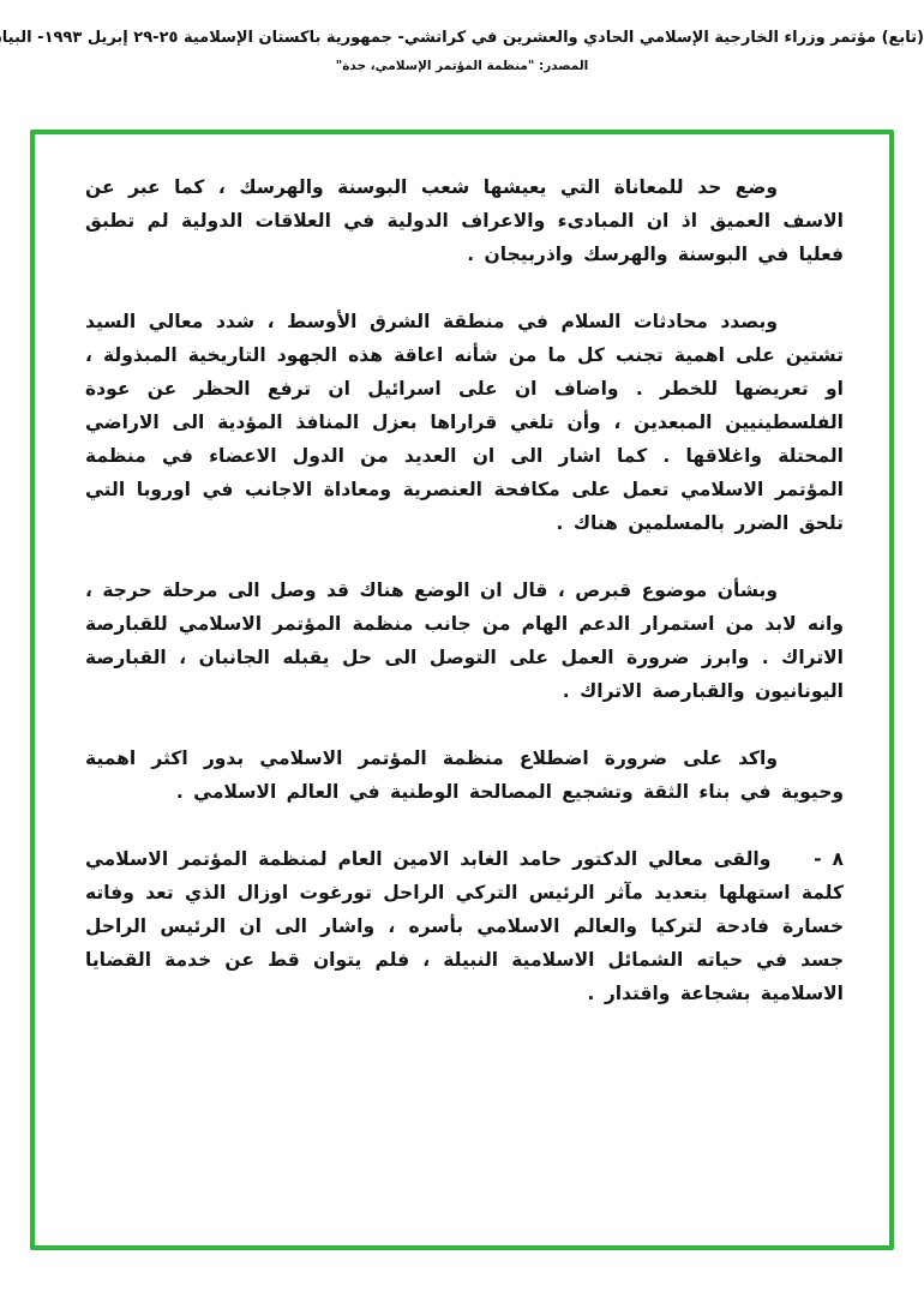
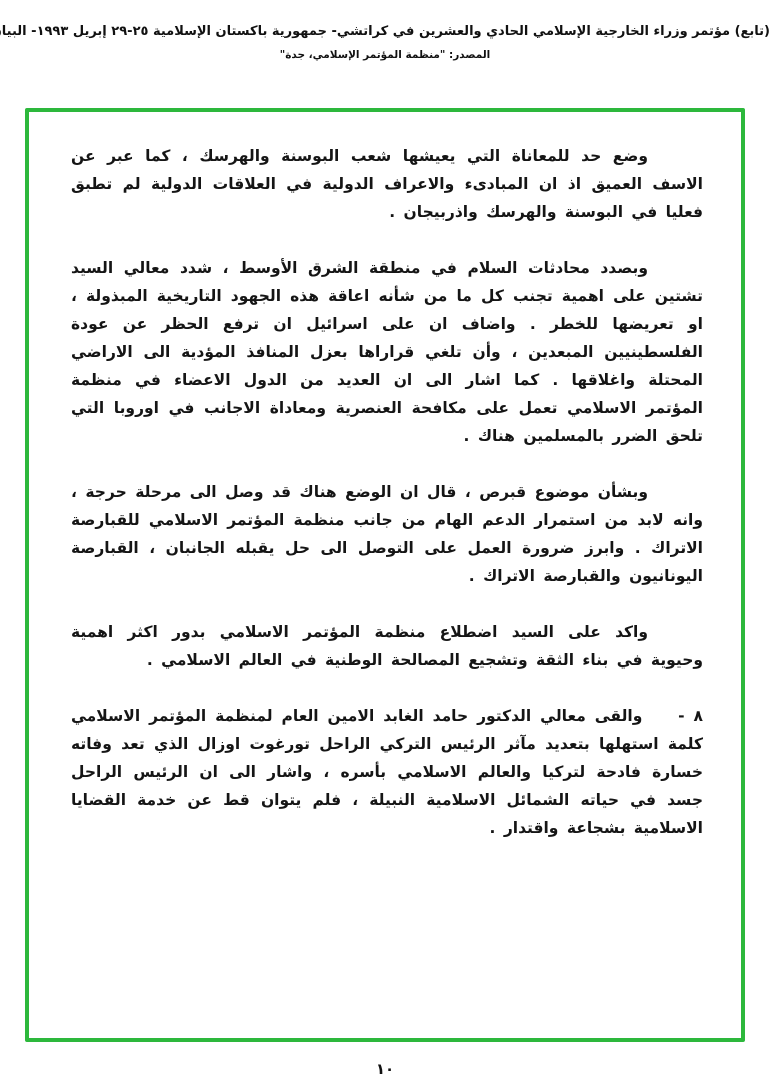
  (تابع) مؤتمر وزراء الخارجية الإسلامي الحادي والعشرين في كراتشي- جمهورية باكستان الإسلامية ٢٥-٢٩ إبريل ١٩٩٣- البيا
  المصدر: "منظمة المؤتمر الإسلامي، جدة"
  وضع حد للمعاناة التي يعيشها شعب البوسنة والهرسك ، كما عبر عن الاسف العميق اذ ان المبادىء والاعراف الدولية في العلاقات الدولية لم تطبق فعليا في البوسنة والهرسك واذربيجان .
  وبصدد محادثات السلام في منطقة الشرق الأوسط ، شدد معالي السيد تشتين على اهمية تجنب كل ما من شأنه اعاقة هذه الجهود التاريخية المبذولة ، او تعريضها للخطر . واضاف ان على اسرائيل ان ترفع الحظر عن عودة الفلسطينيين المبعدين ، وأن تلغي قراراها بعزل المنافذ المؤدية الى الاراضي المحتلة واغلاقها . كما اشار الى ان العديد من الدول الاعضاء في منظمة المؤتمر الاسلامي تعمل على مكافحة العنصرية ومعاداة الاجانب في اوروبا التي تلحق الضرر بالمسلمين هناك .
  وبشأن موضوع قبرص ، قال ان الوضع هناك قد وصل الى مرحلة حرجة ، وانه لابد من استمرار الدعم الهام من جانب منظمة المؤتمر الاسلامي للقبارصة الاتراك . وابرز ضرورة العمل على التوصل الى حل يقبله الجانبان ، القبارصة اليونانيون والقبارصة الاتراك .
- واكد على ضرورة اضطلاع منظمة المؤتمر الاسلامي بدور اكثر اهمية وحيوية في بناء الثقة وتشجيع المصالحة الوطنية في العالم الاسلامي .
+ واكد على السيد اضطلاع منظمة المؤتمر الاسلامي بدور اكثر اهمية وحيوية في بناء الثقة وتشجيع المصالحة الوطنية في العالم الاسلامي .
  ٨ - والقى معالي الدكتور حامد الغابد الامين العام لمنظمة المؤتمر الاسلامي كلمة استهلها بتعديد مآثر الرئيس التركي الراحل تورغوت اوزال الذي تعد وفاته خسارة فادحة لتركيا والعالم الاسلامي بأسره ، واشار الى ان الرئيس الراحل جسد في حياته الشمائل الاسلامية النبيلة ، فلم يتوان قط عن خدمة القضايا الاسلامية بشجاعة واقتدار .
+ ١٠
